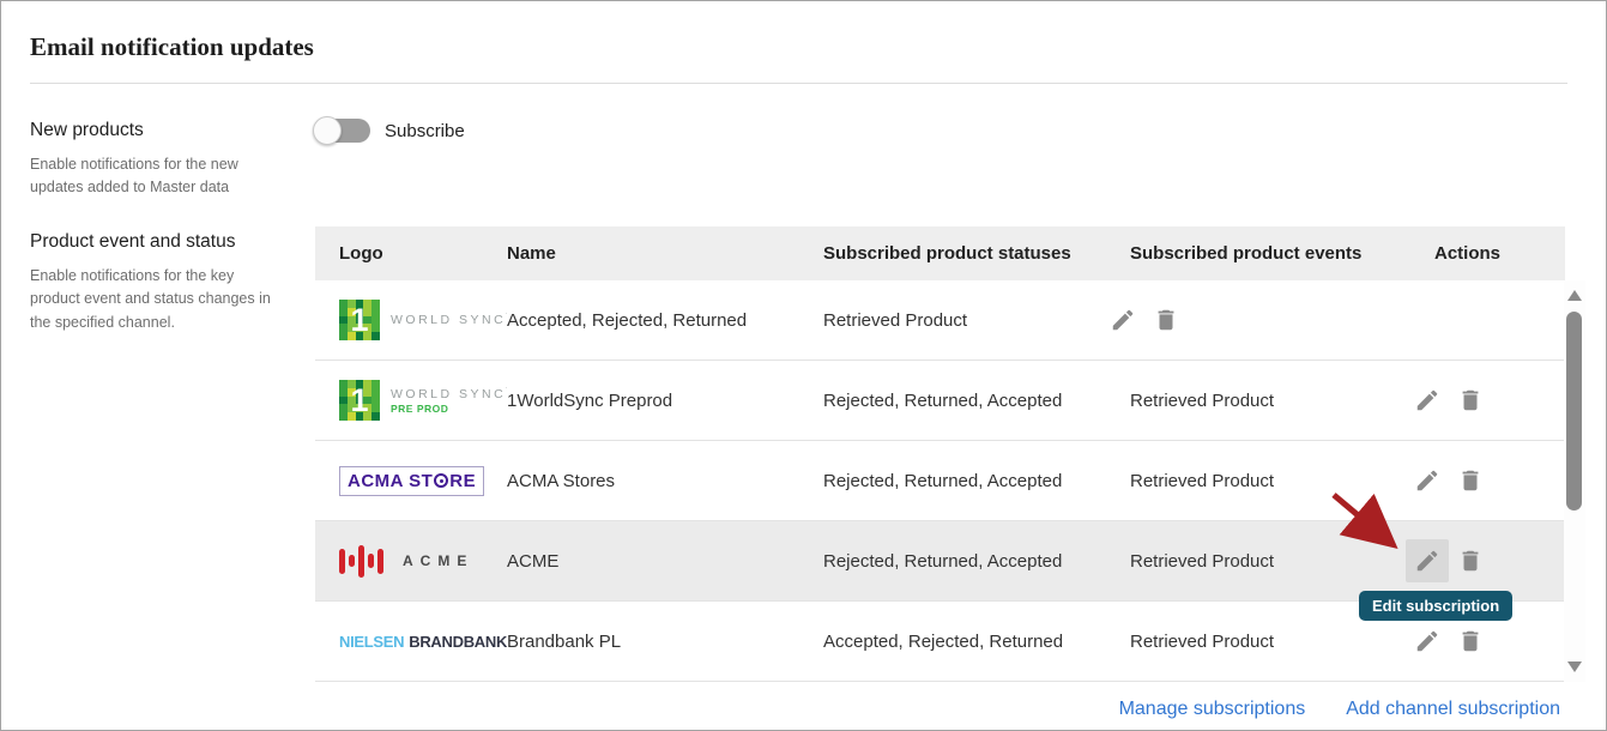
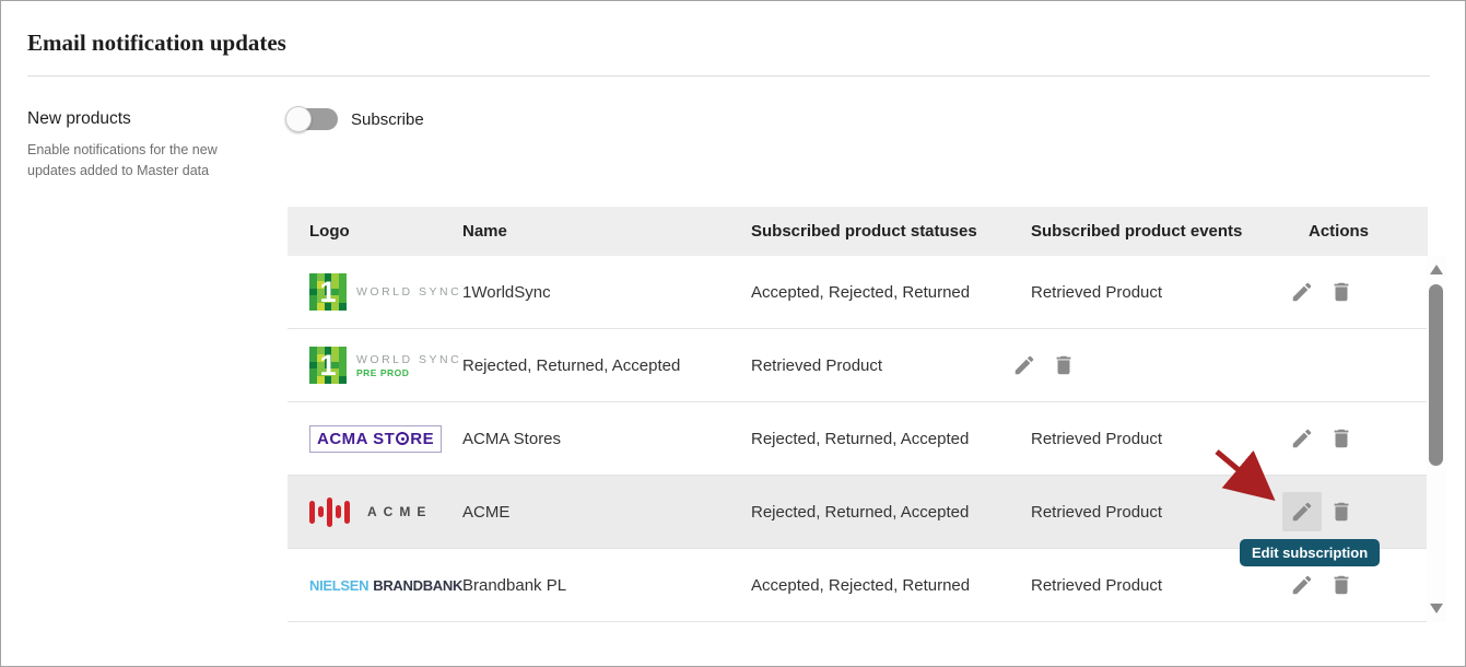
  Email notification updates
  New products
  Enable notifications for the new updates added to Master data
- Product event and status
- Enable notifications for the key product event and status changes in the specified channel.
  Subscribe
  Logo
  Name
  Subscribed product statuses
  Subscribed product events
  Actions
  1
  WORLD SYNC
+ 1WorldSync
  Accepted, Rejected, Returned
  Retrieved Product
  1
  WORLD SYNC
  PRE PROD
- 1WorldSync Preprod
  Rejected, Returned, Accepted
  Retrieved Product
  ACMA ST
  RE
  ACMA Stores
  Rejected, Returned, Accepted
  Retrieved Product
  ACME
  ACME
  Rejected, Returned, Accepted
  Retrieved Product
  NIELSEN
  BRANDBANK
  Brandbank PL
  Accepted, Rejected, Returned
  Retrieved Product
  Edit subscription
- Manage subscriptions
- Add channel subscription
